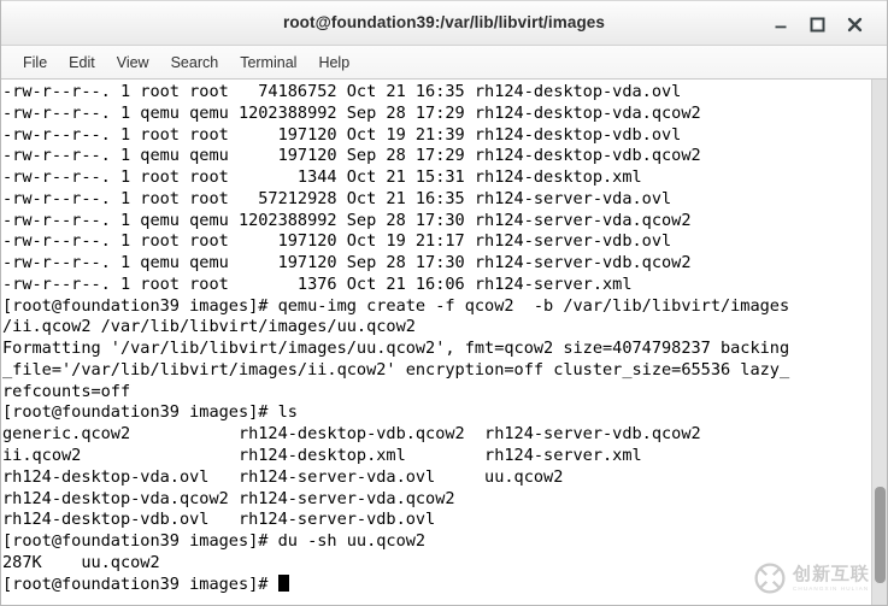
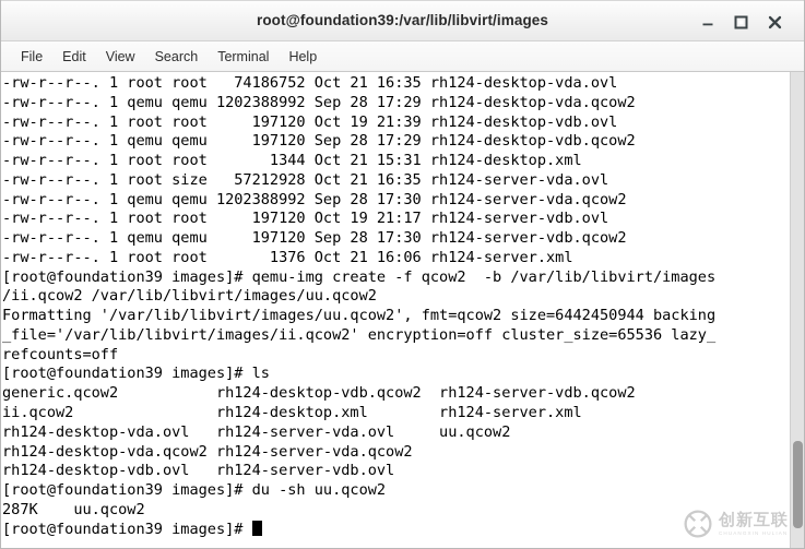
  root@foundation39:/var/lib/libvirt/images
  File
  Edit
  View
  Search
  Terminal
  Help
  -rw-r--r--. 1 root root 74186752 Oct 21 16:35 rh124-desktop-vda.ovl
  -rw-r--r--. 1 qemu qemu 1202388992 Sep 28 17:29 rh124-desktop-vda.qcow2
  -rw-r--r--. 1 root root 197120 Oct 19 21:39 rh124-desktop-vdb.ovl
  -rw-r--r--. 1 qemu qemu 197120 Sep 28 17:29 rh124-desktop-vdb.qcow2
  -rw-r--r--. 1 root root 1344 Oct 21 15:31 rh124-desktop.xml
- -rw-r--r--. 1 root root 57212928 Oct 21 16:35 rh124-server-vda.ovl
+ -rw-r--r--. 1 root size 57212928 Oct 21 16:35 rh124-server-vda.ovl
  -rw-r--r--. 1 qemu qemu 1202388992 Sep 28 17:30 rh124-server-vda.qcow2
  -rw-r--r--. 1 root root 197120 Oct 19 21:17 rh124-server-vdb.ovl
  -rw-r--r--. 1 qemu qemu 197120 Sep 28 17:30 rh124-server-vdb.qcow2
  -rw-r--r--. 1 root root 1376 Oct 21 16:06 rh124-server.xml
  [root@foundation39 images]# qemu-img create -f qcow2 -b /var/lib/libvirt/images
  /ii.qcow2 /var/lib/libvirt/images/uu.qcow2
- Formatting '/var/lib/libvirt/images/uu.qcow2', fmt=qcow2 size=4074798237 backing
+ Formatting '/var/lib/libvirt/images/uu.qcow2', fmt=qcow2 size=6442450944 backing
  _file='/var/lib/libvirt/images/ii.qcow2' encryption=off cluster_size=65536 lazy_
  refcounts=off
  [root@foundation39 images]# ls
  generic.qcow2 rh124-desktop-vdb.qcow2 rh124-server-vdb.qcow2
  ii.qcow2 rh124-desktop.xml rh124-server.xml
  rh124-desktop-vda.ovl rh124-server-vda.ovl uu.qcow2
  rh124-desktop-vda.qcow2 rh124-server-vda.qcow2
  rh124-desktop-vdb.ovl rh124-server-vdb.ovl
  [root@foundation39 images]# du -sh uu.qcow2
  287K uu.qcow2
  [root@foundation39 images]#
  创新互联
